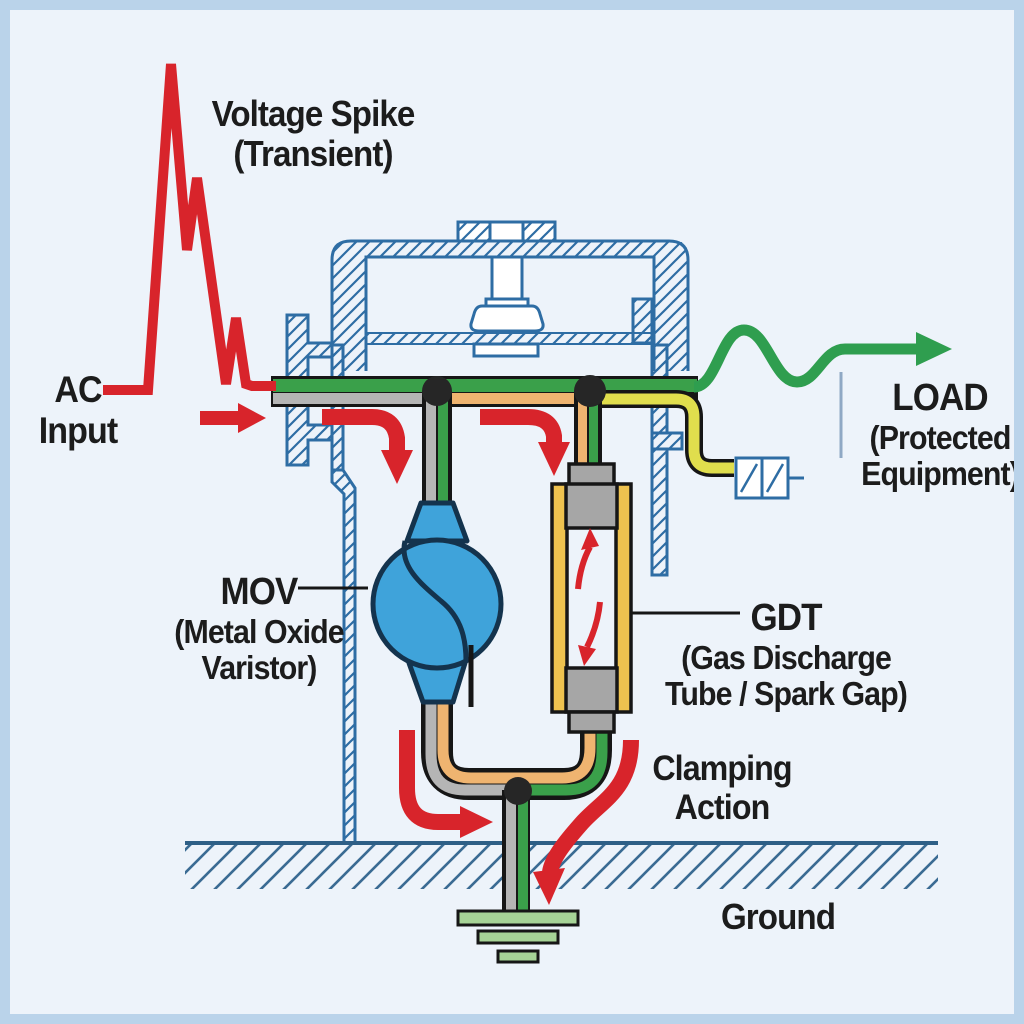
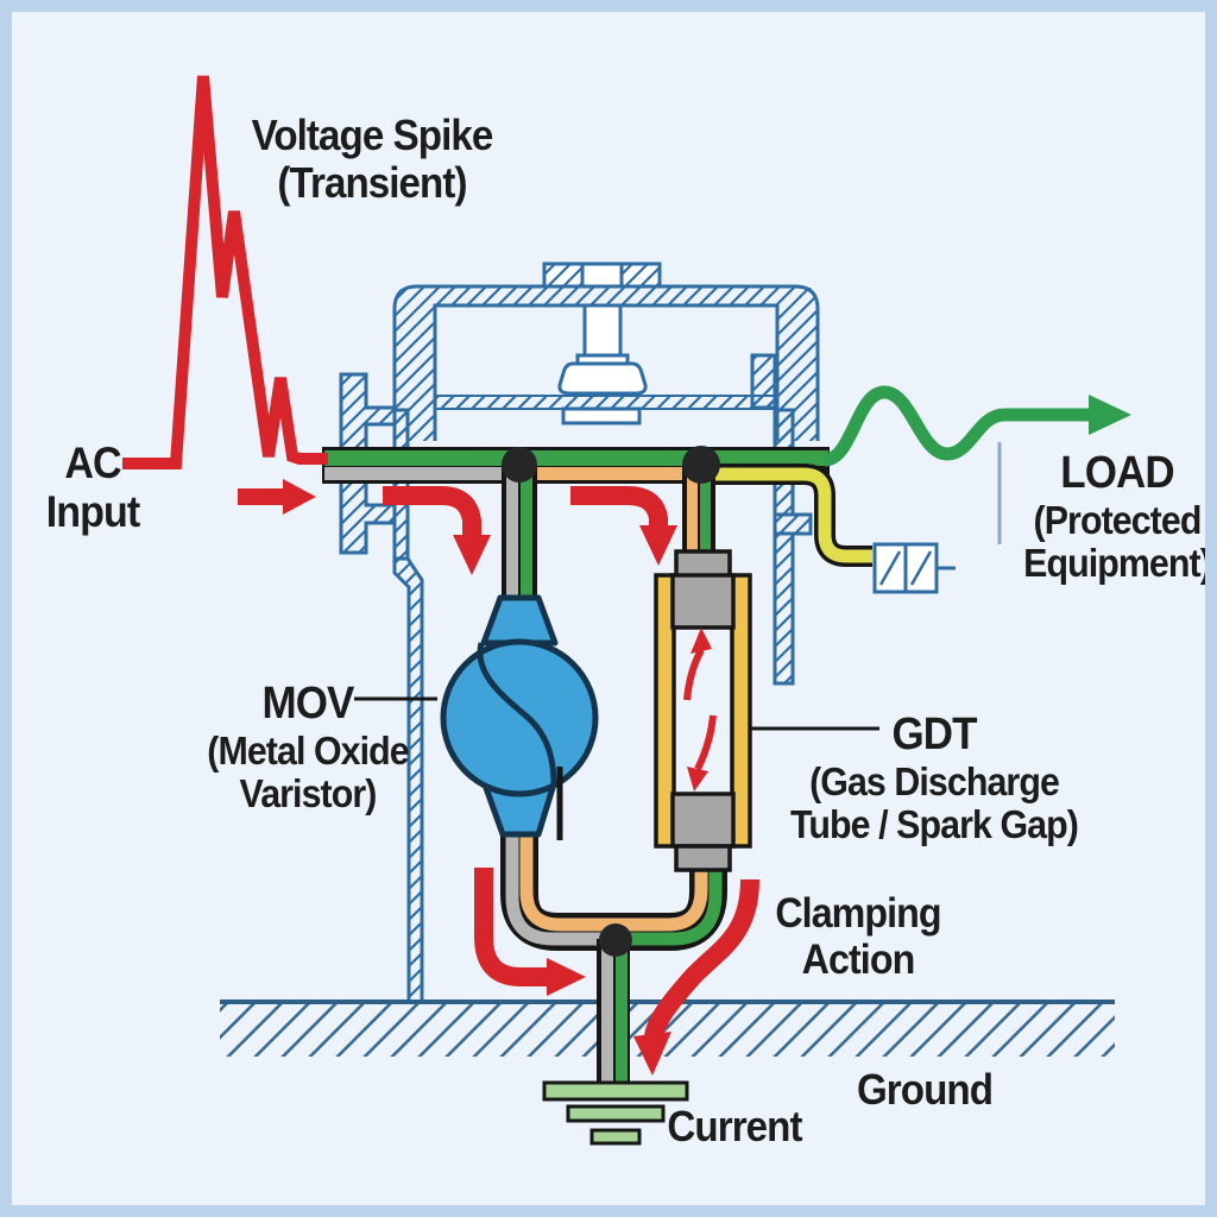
  Voltage Spike
  (Transient)
  AC
  Input
  LOAD
  (Protected
  Equipment
  MOV
  (Metal Oxide
  Varistor)
  GDT
  (Gas Discharge
  Tube / Spark Gap)
  Clamping
  Action
+ Current
  Ground
